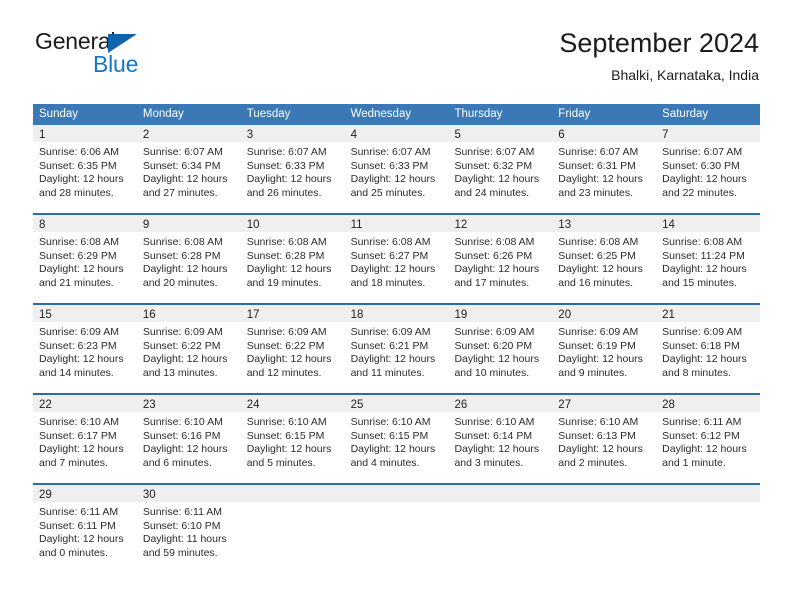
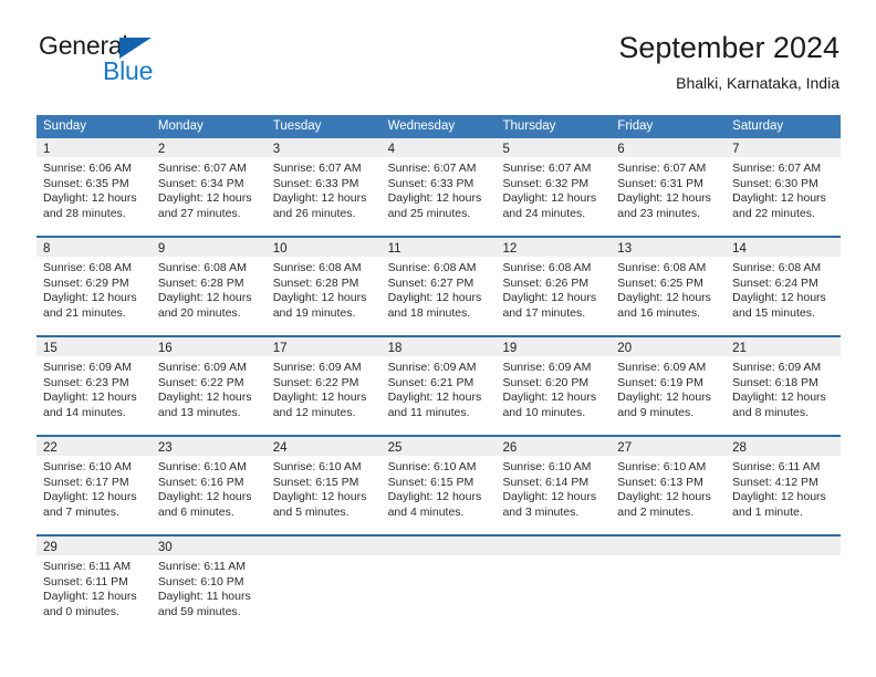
  General
  Blue
  September 2024
  Bhalki, Karnataka, India
  Sunday
  Monday
  Tuesday
  Wednesday
  Thursday
  Friday
  Saturday
  1
  Sunrise: 6:06 AM
  Sunset: 6:35 PM
  Daylight: 12 hours
  and 28 minutes.
  2
  Sunrise: 6:07 AM
  Sunset: 6:34 PM
  Daylight: 12 hours
  and 27 minutes.
  3
  Sunrise: 6:07 AM
  Sunset: 6:33 PM
  Daylight: 12 hours
  and 26 minutes.
  4
  Sunrise: 6:07 AM
  Sunset: 6:33 PM
  Daylight: 12 hours
  and 25 minutes.
  5
  Sunrise: 6:07 AM
  Sunset: 6:32 PM
  Daylight: 12 hours
  and 24 minutes.
  6
  Sunrise: 6:07 AM
  Sunset: 6:31 PM
  Daylight: 12 hours
  and 23 minutes.
  7
  Sunrise: 6:07 AM
  Sunset: 6:30 PM
  Daylight: 12 hours
  and 22 minutes.
  8
  Sunrise: 6:08 AM
  Sunset: 6:29 PM
  Daylight: 12 hours
  and 21 minutes.
  9
  Sunrise: 6:08 AM
  Sunset: 6:28 PM
  Daylight: 12 hours
  and 20 minutes.
  10
  Sunrise: 6:08 AM
  Sunset: 6:28 PM
  Daylight: 12 hours
  and 19 minutes.
  11
  Sunrise: 6:08 AM
  Sunset: 6:27 PM
  Daylight: 12 hours
  and 18 minutes.
  12
  Sunrise: 6:08 AM
  Sunset: 6:26 PM
  Daylight: 12 hours
  and 17 minutes.
  13
  Sunrise: 6:08 AM
  Sunset: 6:25 PM
  Daylight: 12 hours
  and 16 minutes.
  14
  Sunrise: 6:08 AM
- Sunset: 11:24 PM
+ Sunset: 6:24 PM
  Daylight: 12 hours
  and 15 minutes.
  15
  Sunrise: 6:09 AM
  Sunset: 6:23 PM
  Daylight: 12 hours
  and 14 minutes.
  16
  Sunrise: 6:09 AM
  Sunset: 6:22 PM
  Daylight: 12 hours
  and 13 minutes.
  17
  Sunrise: 6:09 AM
  Sunset: 6:22 PM
  Daylight: 12 hours
  and 12 minutes.
  18
  Sunrise: 6:09 AM
  Sunset: 6:21 PM
  Daylight: 12 hours
  and 11 minutes.
  19
  Sunrise: 6:09 AM
  Sunset: 6:20 PM
  Daylight: 12 hours
  and 10 minutes.
  20
  Sunrise: 6:09 AM
  Sunset: 6:19 PM
  Daylight: 12 hours
  and 9 minutes.
  21
  Sunrise: 6:09 AM
  Sunset: 6:18 PM
  Daylight: 12 hours
  and 8 minutes.
  22
  Sunrise: 6:10 AM
  Sunset: 6:17 PM
  Daylight: 12 hours
  and 7 minutes.
  23
  Sunrise: 6:10 AM
  Sunset: 6:16 PM
  Daylight: 12 hours
  and 6 minutes.
  24
  Sunrise: 6:10 AM
  Sunset: 6:15 PM
  Daylight: 12 hours
  and 5 minutes.
  25
  Sunrise: 6:10 AM
  Sunset: 6:15 PM
  Daylight: 12 hours
  and 4 minutes.
  26
  Sunrise: 6:10 AM
  Sunset: 6:14 PM
  Daylight: 12 hours
  and 3 minutes.
  27
  Sunrise: 6:10 AM
  Sunset: 6:13 PM
  Daylight: 12 hours
  and 2 minutes.
  28
  Sunrise: 6:11 AM
- Sunset: 6:12 PM
+ Sunset: 4:12 PM
  Daylight: 12 hours
  and 1 minute.
  29
  Sunrise: 6:11 AM
  Sunset: 6:11 PM
  Daylight: 12 hours
  and 0 minutes.
  30
  Sunrise: 6:11 AM
  Sunset: 6:10 PM
  Daylight: 11 hours
  and 59 minutes.
